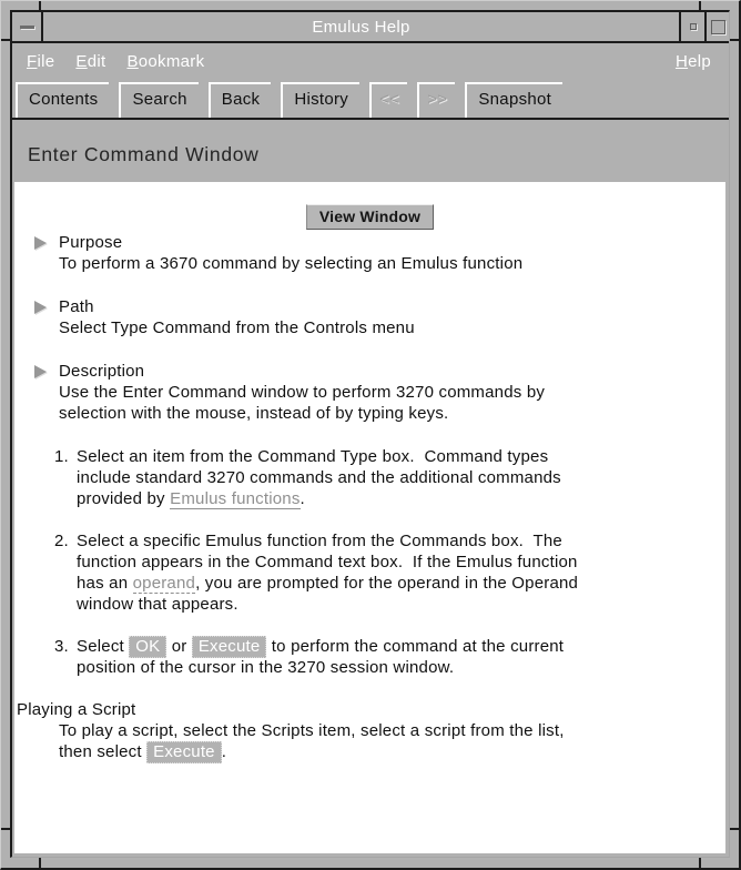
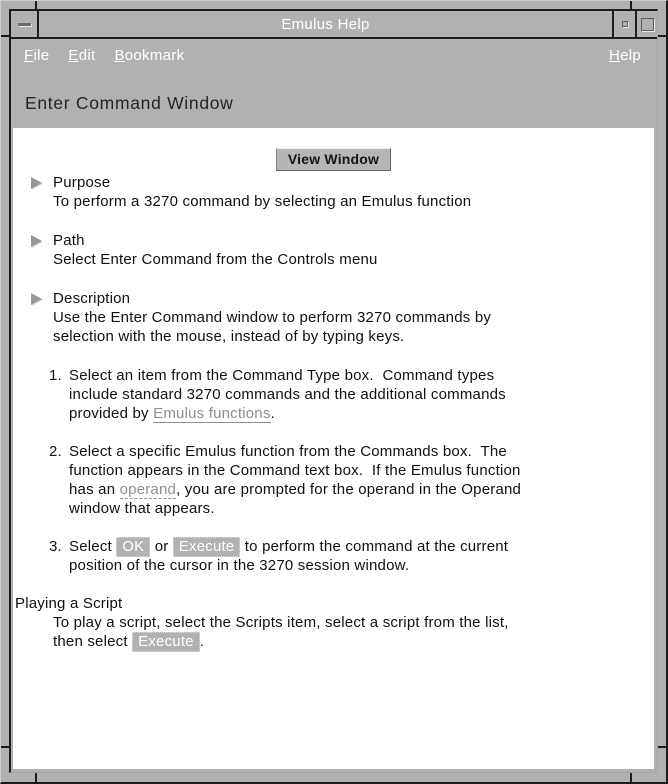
  Emulus Help
  File
  Edit
  Bookmark
  Help
- Contents
- Search
- Back
- History
- <<
- >>
- Snapshot
  Enter Command Window
  View Window
  Purpose
- To perform a 3670 command by selecting an Emulus function
+ To perform a 3270 command by selecting an Emulus function
  Path
- Select Type Command from the Controls menu
+ Select Enter Command from the Controls menu
  Description
  Use the Enter Command window to perform 3270 commands by
  selection with the mouse, instead of by typing keys.
  1.
  Select an item from the Command Type box. Command types
  include standard 3270 commands and the additional commands
  provided by Emulus functions.
  2.
  Select a specific Emulus function from the Commands box. The
  function appears in the Command text box. If the Emulus function
  has an operand, you are prompted for the operand in the Operand
  window that appears.
  3.
  Select OK or Execute to perform the command at the current
  position of the cursor in the 3270 session window.
  Playing a Script
  To play a script, select the Scripts item, select a script from the list,
  then select Execute .
